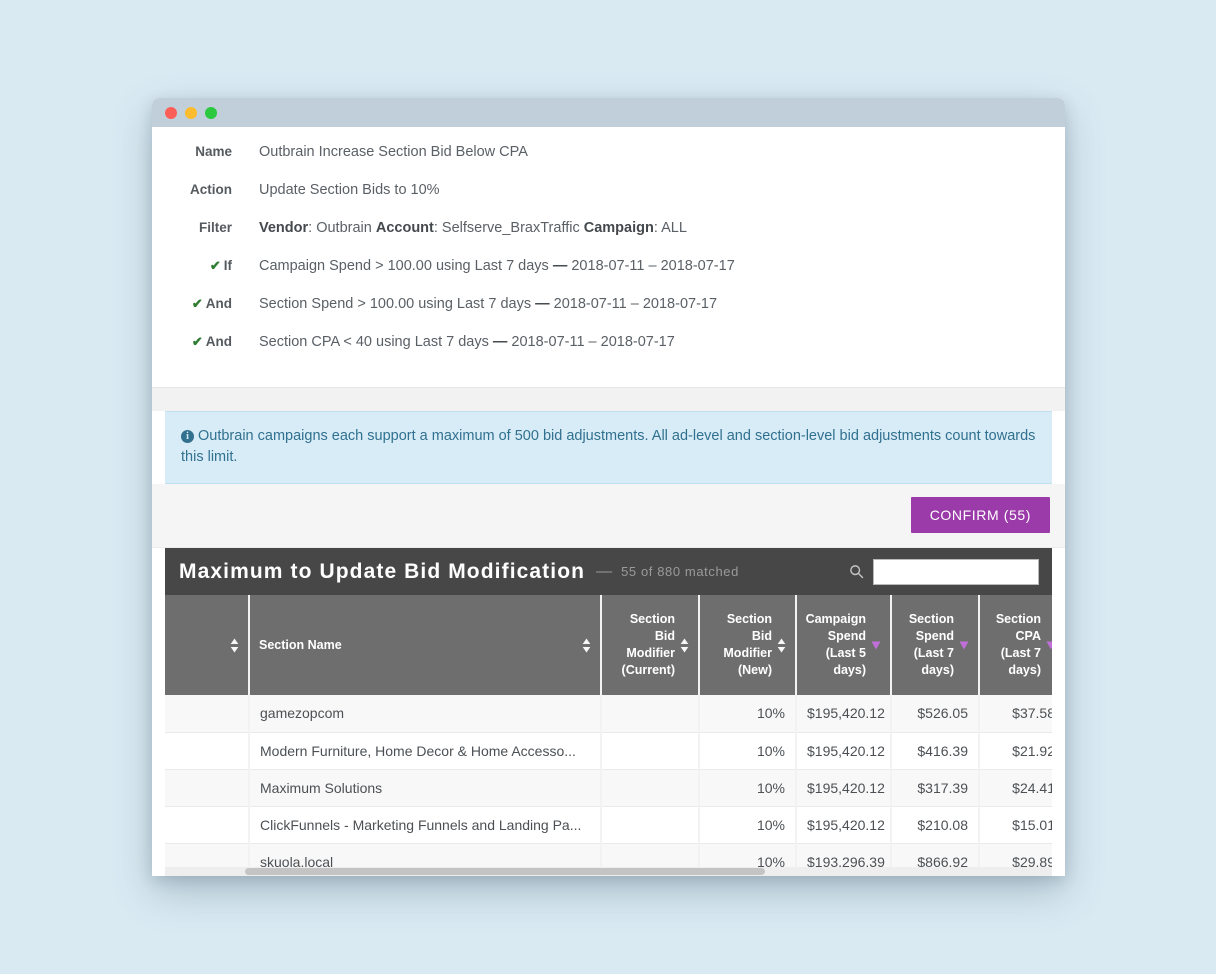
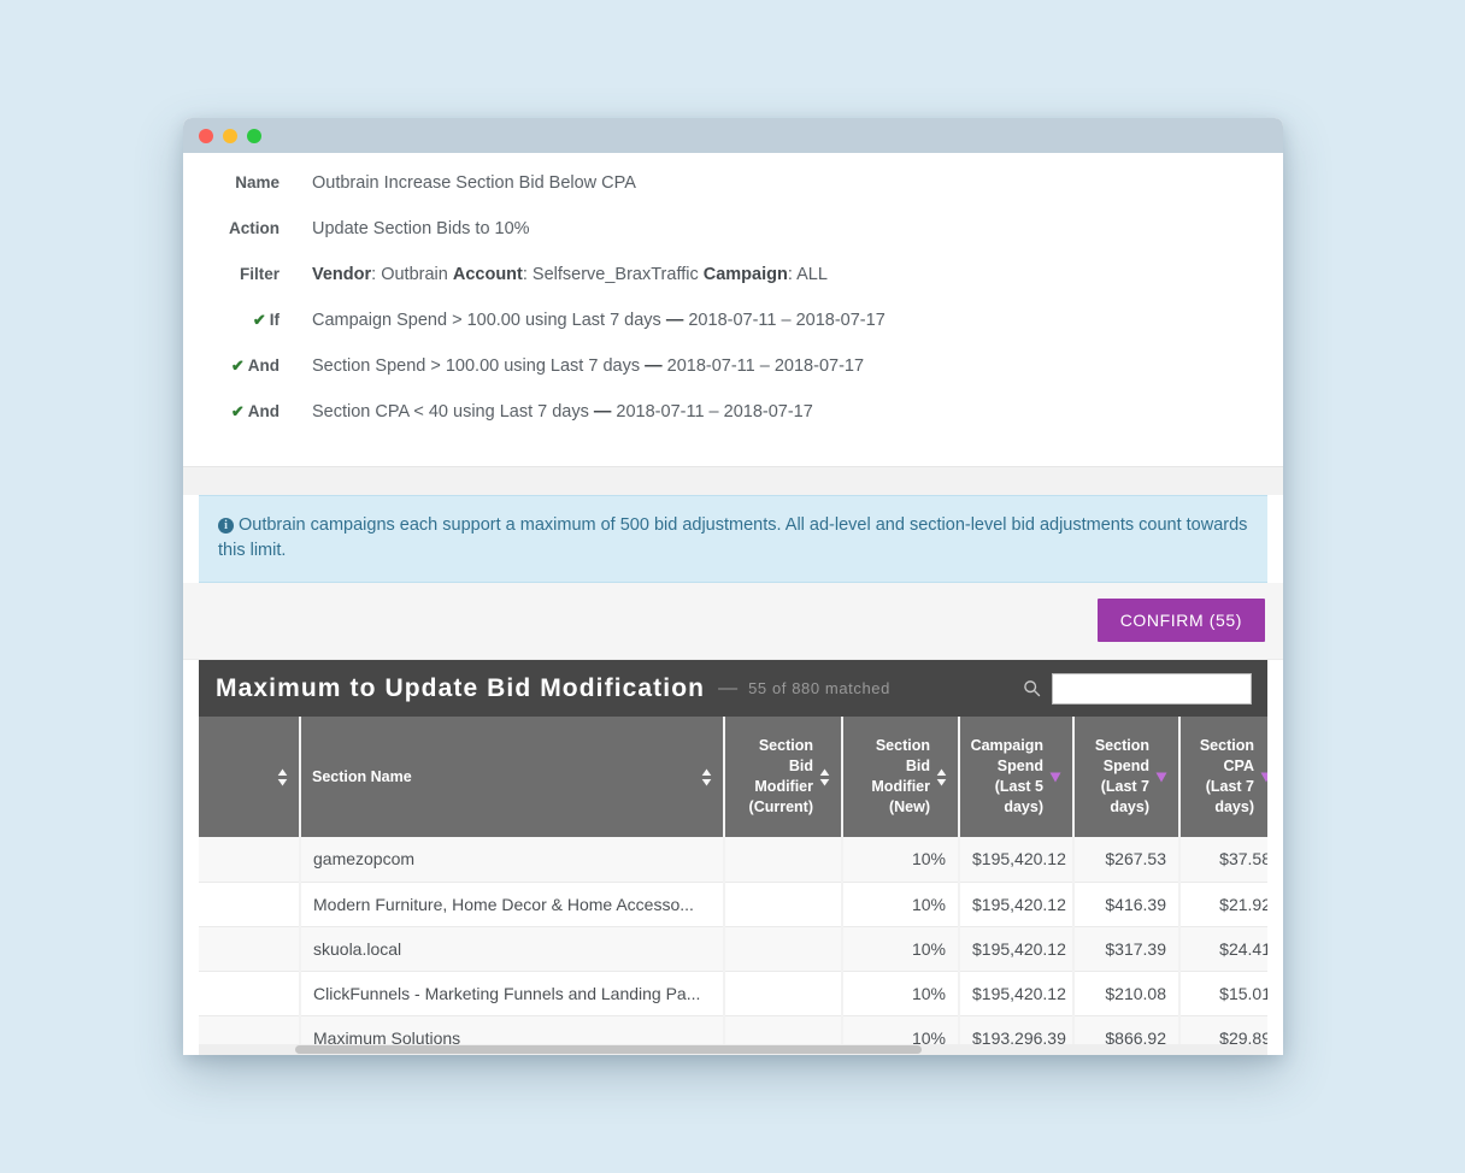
  Name
  Outbrain Increase Section Bid Below CPA
  Action
  Update Section Bids to 10%
  Filter
  Vendor: Outbrain Account: Selfserve_BraxTraffic Campaign: ALL
  ✔ If
  Campaign Spend > 100.00 using Last 7 days — 2018-07-11 – 2018-07-17
  ✔ And
  Section Spend > 100.00 using Last 7 days — 2018-07-11 – 2018-07-17
  ✔ And
  Section CPA < 40 using Last 7 days — 2018-07-11 – 2018-07-17
  i Outbrain campaigns each support a maximum of 500 bid adjustments. All ad-level and section-level bid adjustments count towards this limit.
  CONFIRM (55)
  Maximum to Update Bid Modification
  —
  55 of 880 matched
  	Section Name	Section Bid Modifier (Current)	Section Bid Modifier (New)	Campaign Spend (Last 5 days)	Section Spend (Last 7 days)	Section CPA (Last 7 days)
- 	gamezopcom		10%	$195,420.12	$526.05	$37.58
+ 	gamezopcom		10%	$195,420.12	$267.53	$37.58
  	Modern Furniture, Home Decor & Home Accesso...		10%	$195,420.12	$416.39	$21.92
- 	Maximum Solutions		10%	$195,420.12	$317.39	$24.41
+ 	skuola.local		10%	$195,420.12	$317.39	$24.41
  	ClickFunnels - Marketing Funnels and Landing Pa...		10%	$195,420.12	$210.08	$15.01
- 	skuola.local		10%	$193,296.39	$866.92	$29.89
+ 	Maximum Solutions		10%	$193,296.39	$866.92	$29.89
